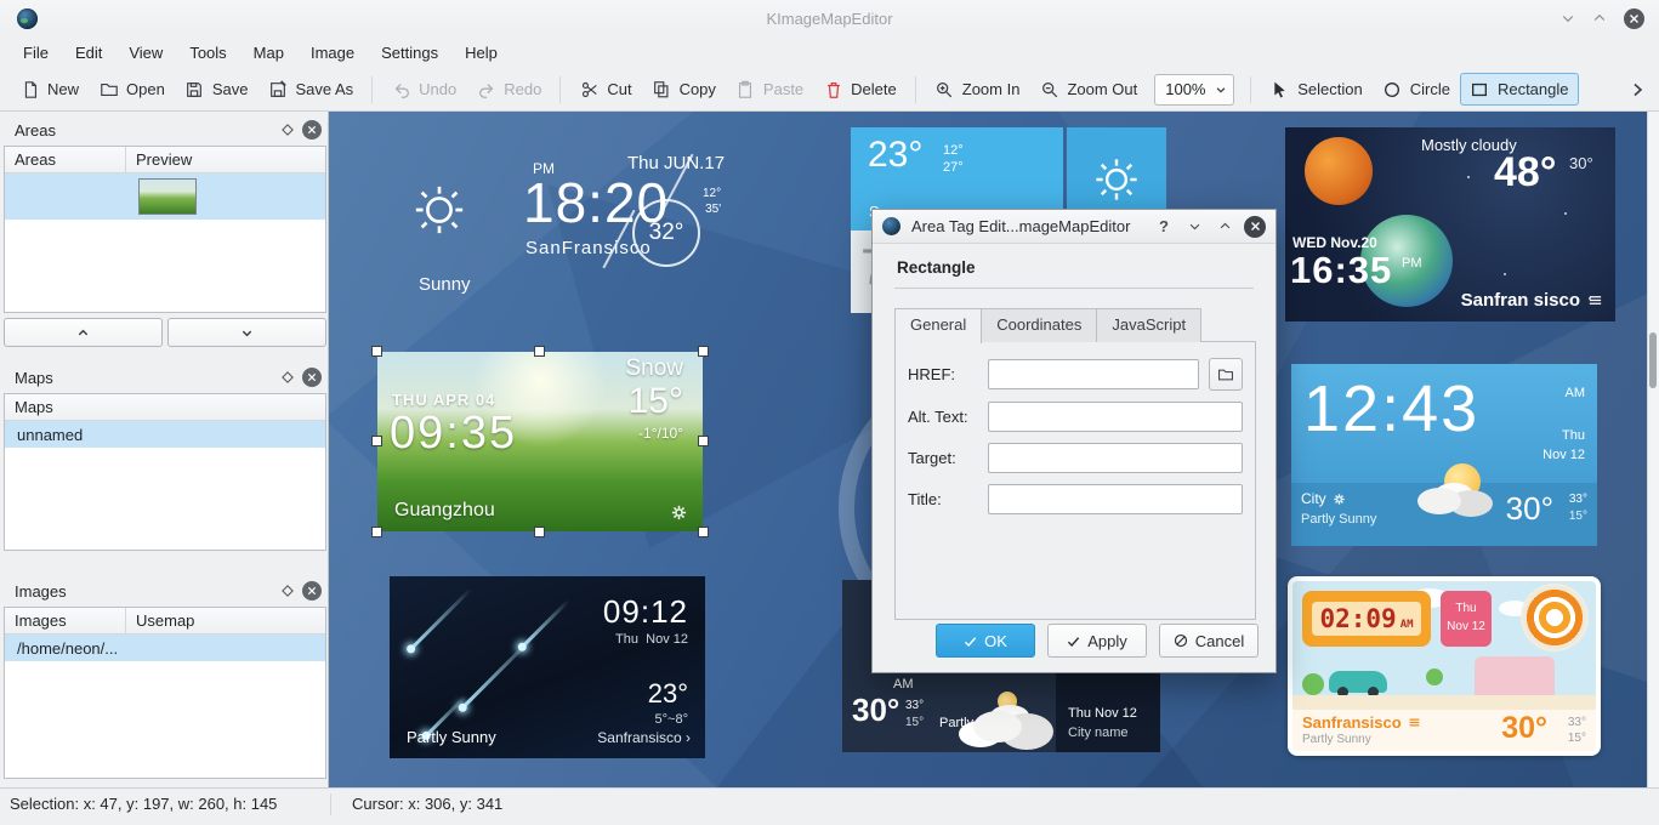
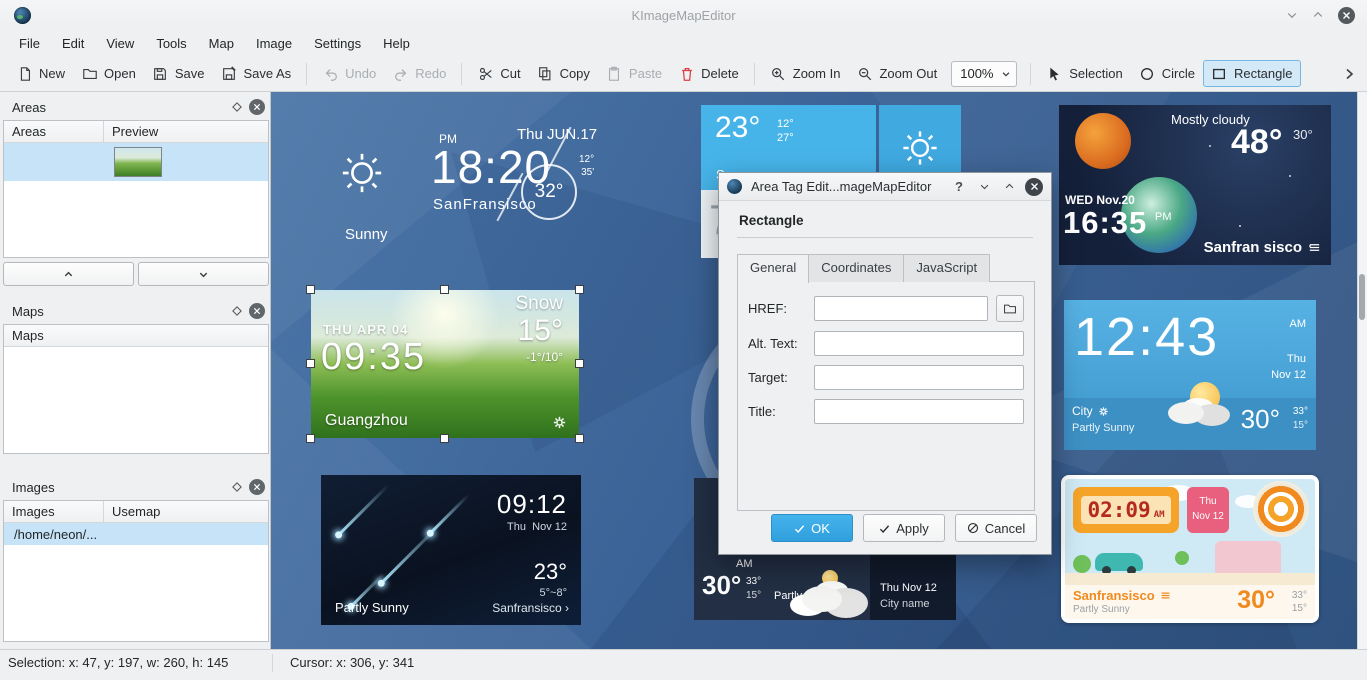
  KImageMapEditor
  File
  Edit
  View
  Tools
  Map
  Image
  Settings
  Help
  New
  Open
  Save
  Save As
  Undo
  Redo
  Cut
  Copy
  Paste
  Delete
  Zoom In
  Zoom Out
  100%
  Selection
  Circle
  Rectangle
  Areas
  Areas
  Preview
  Maps
  Maps
- unnamed
  Images
  Images
  Usemap
  /home/neon/...
  PM
  18:20
  Thu JUN.17
  12°
  35'
  32°
  SanFransisco
  Sunny
  23°
  12°
  27°
  Mostly cloudy
  48°
  30°
  WED Nov.20
  16:35
  PM
  Sanfran sisco
  Snow
  15°
  -1°/10°
  THU APR 04
  09:35
  Guangzhou
  09:12
  Thu Nov 12
  23°
  5°~8°
  Partly Sunny
  Sanfransisco ›
  AM
  30°
  33°
  15°
  Thu Nov 12
  City name
  12:43
  AM
  Thu
  Nov 12
  City
  Partly Sunny
  30°
  33°
  15°
  02:09
  AM
  Thu
  Nov 12
  Sanfransisco
  Partly Sunny
  30°
  33°
  15°
  Area Tag Edit...mageMapEditor
  ?
  Rectangle
  General
  Coordinates
  JavaScript
  HREF:
  Alt. Text:
  Target:
  Title:
  OK
  Apply
  Cancel
  Selection: x: 47, y: 197, w: 260, h: 145
  Cursor: x: 306, y: 341
